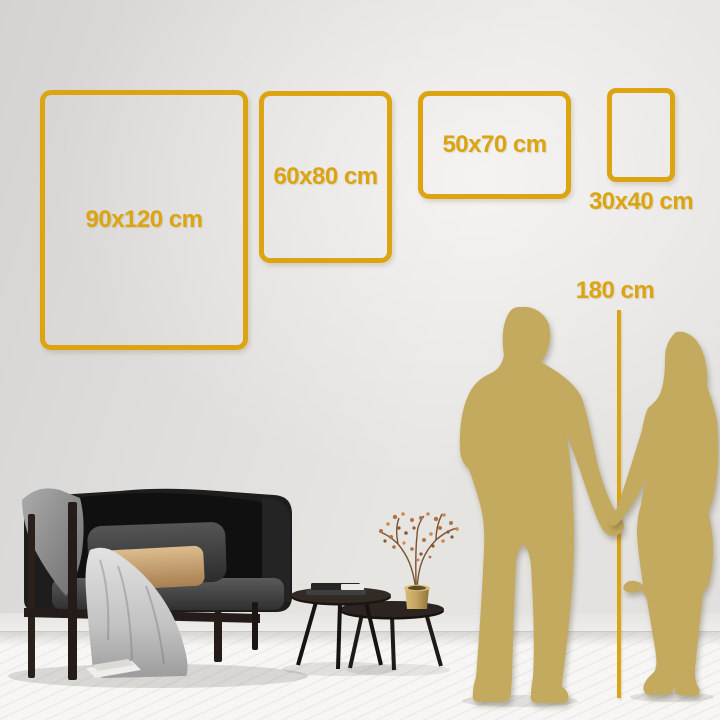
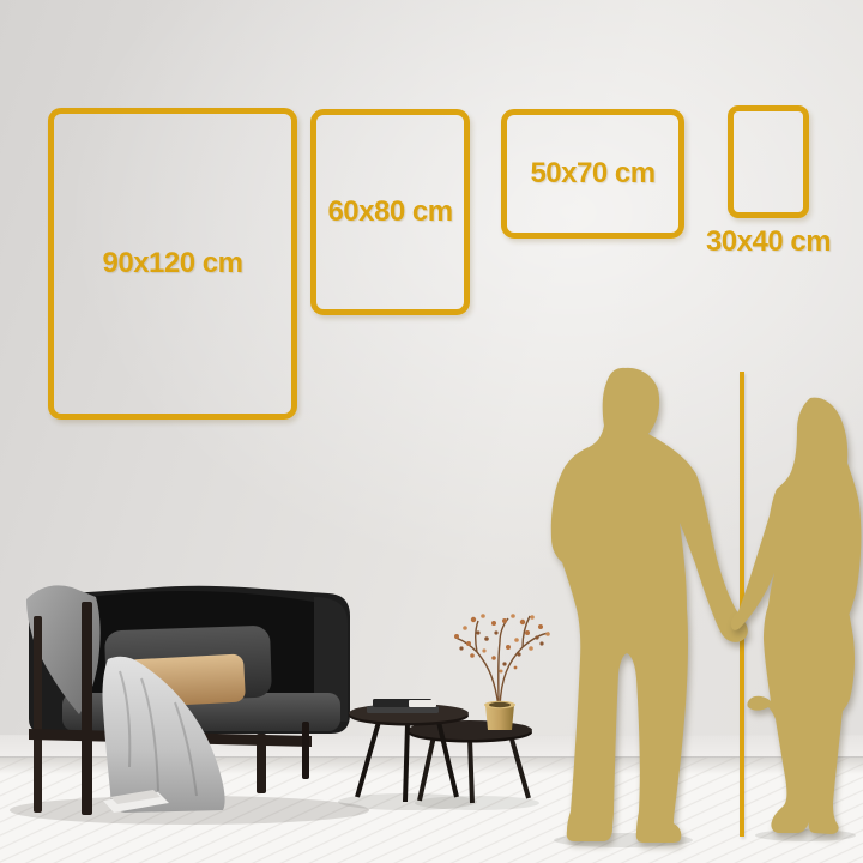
  90x120 cm
  60x80 cm
  50x70 cm
  30x40 cm
- 180 cm
